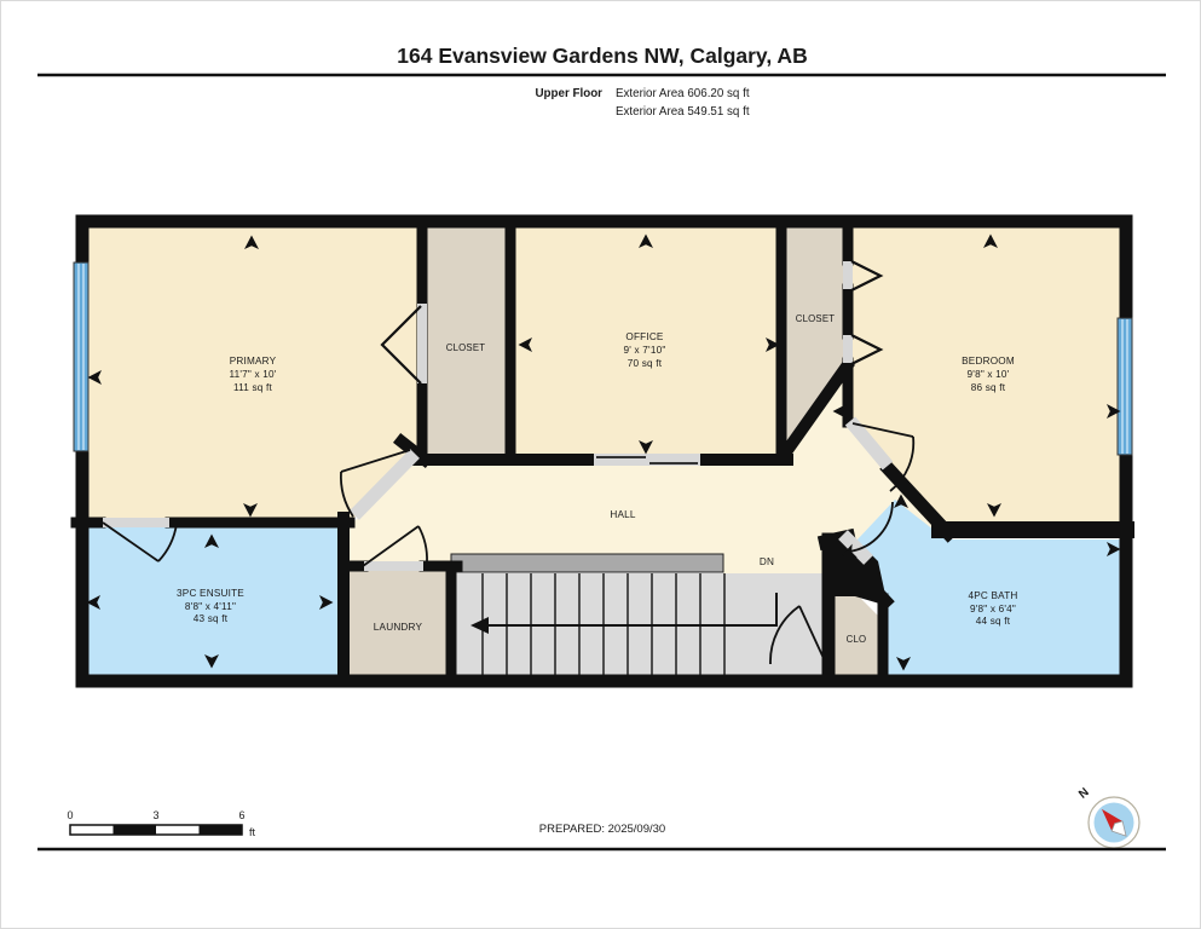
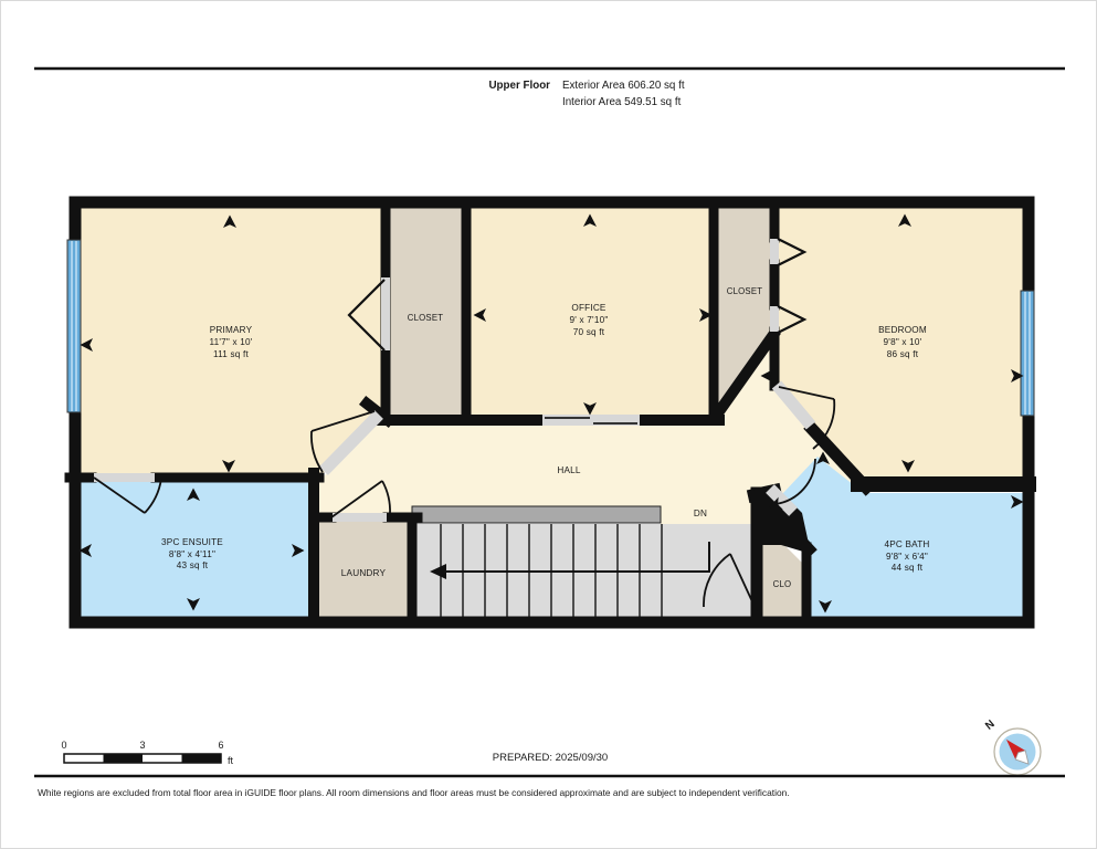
- 164 Evansview Gardens NW, Calgary, AB
  Upper Floor
  Exterior Area 606.20 sq ft
- Exterior Area 549.51 sq ft
+ Interior Area 549.51 sq ft
  PRIMARY
  11'7" x 10'
  111 sq ft
  CLOSET
  OFFICE
  9' x 7'10"
  70 sq ft
  CLOSET
  BEDROOM
  9'8" x 10'
  86 sq ft
  HALL
  DN
  3PC ENSUITE
  8'8" x 4'11"
  43 sq ft
  LAUNDRY
  4PC BATH
  9'8" x 6'4"
  44 sq ft
  CLO
  0
  3
  6
  ft
  PREPARED: 2025/09/30
+ White regions are excluded from total floor area in iGUIDE floor plans. All room dimensions and floor areas must be considered approximate and are subject to independent verification.
